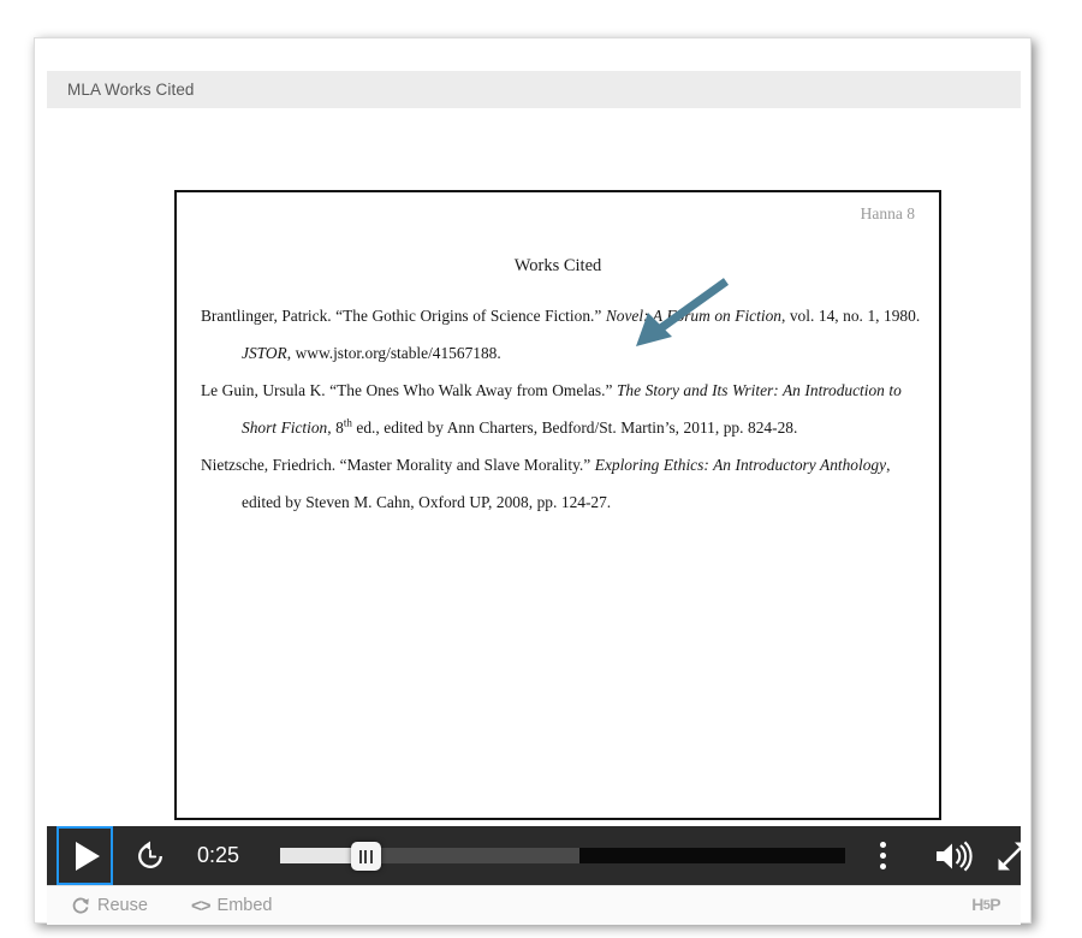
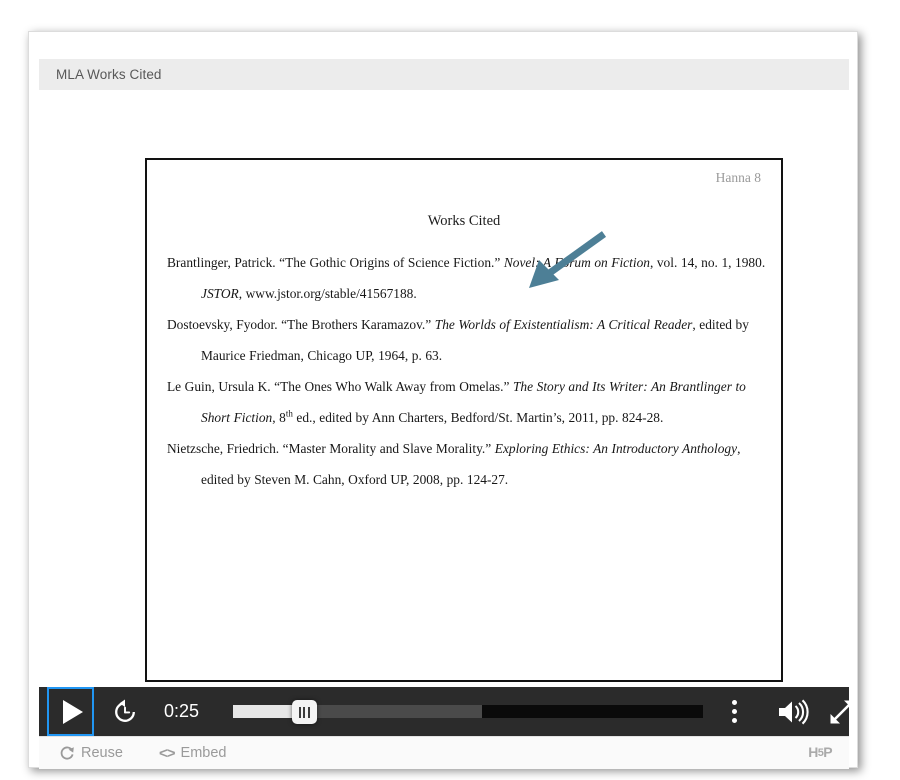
  MLA Works Cited
  Hanna 8
  Works Cited
  Brantlinger, Patrick. “The Gothic Origins of Science Fiction.” Novel: Arum on Fiction, vol. 14, no. 1, 1980. JSTOR, www.jstor.org/stable/41567188.
+ Dostoevsky, Fyodor. “The Brothers Karamazov.” The Worlds of Existentialism: A Critical Reader, edited by Maurice Friedman, Chicago UP, 1964, p. 63.
- Le Guin, Ursula K. “The Ones Who Walk Away from Omelas.” The Story and Its Writer: An Introduction to Short Fiction, 8th ed., edited by Ann Charters, Bedford/St. Martin’s, 2011, pp. 824-28.
+ Le Guin, Ursula K. “The Ones Who Walk Away from Omelas.” The Story and Its Writer: An Brantlinger to Short Fiction, 8th ed., edited by Ann Charters, Bedford/St. Martin’s, 2011, pp. 824-28.
  Nietzsche, Friedrich. “Master Morality and Slave Morality.” Exploring Ethics: An Introductory Anthology, edited by Steven M. Cahn, Oxford UP, 2008, pp. 124-27.
  0:25
  Reuse
  <>
  Embed
  H5P
